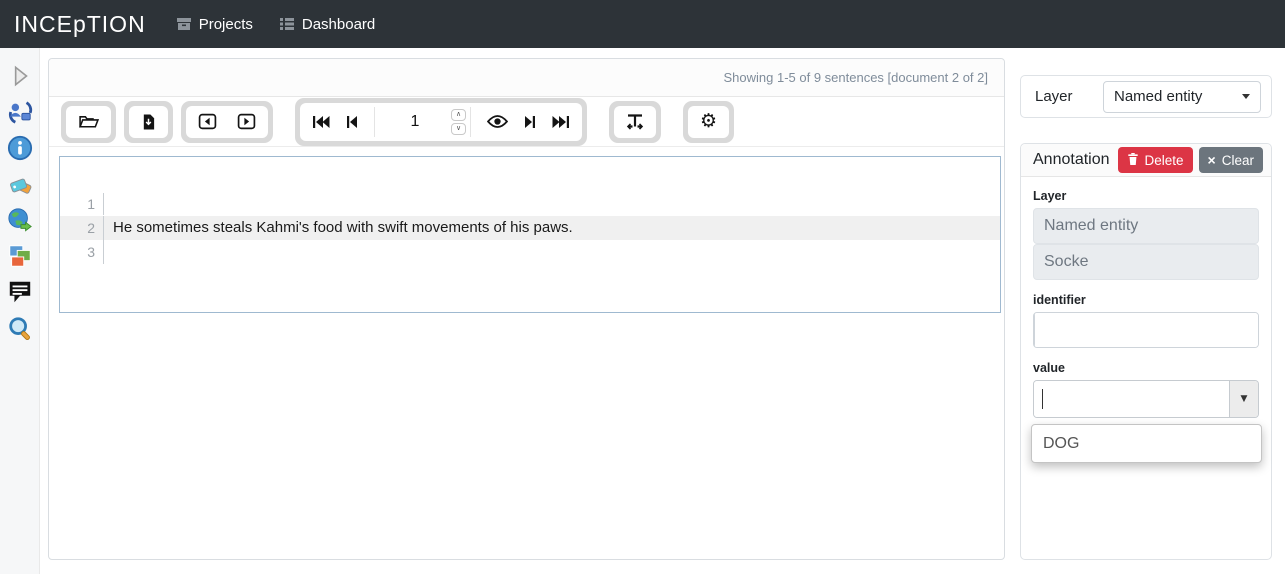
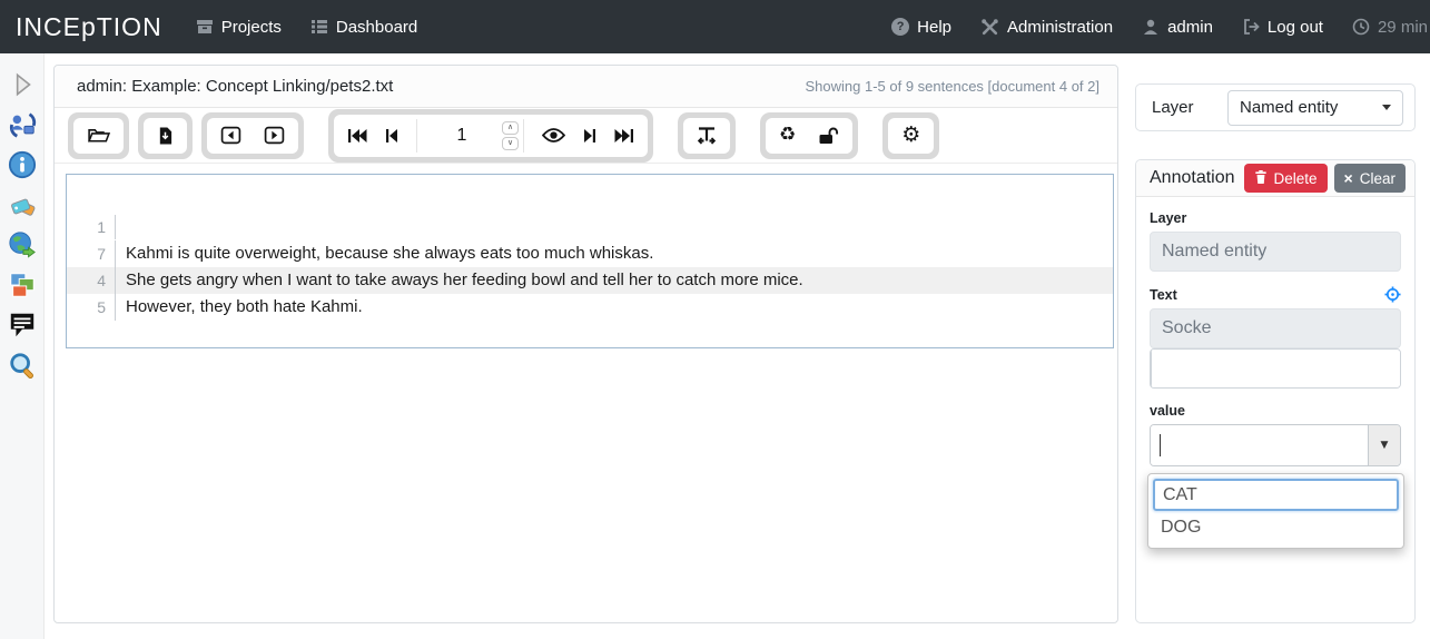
  INCEpTION
  Projects
  Dashboard
+ ?
+ Help
+ Administration
+ admin
+ Log out
+ 29 min
+ admin: Example: Concept Linking/pets2.txt
- Showing 1-5 of 9 sentences [document 2 of 2]
+ Showing 1-5 of 9 sentences [document 4 of 2]
  1
  ∧
  ∨
+ ♻
  ⚙
  1
- 2
- He sometimes steals Kahmi's food with swift movements of his paws.
- 3
+ 7
+ Kahmi is quite overweight, because she always eats too much whiskas.
+ 4
+ She gets angry when I want to take aways her feeding bowl and tell her to catch more mice.
+ 5
+ However, they both hate Kahmi.
  Layer
  Named entity
  Annotation
  Delete
  ×
  Clear
  Layer
  Named entity
+ Text
  Socke
- identifier
  value
  ▼
+ CAT
  DOG
